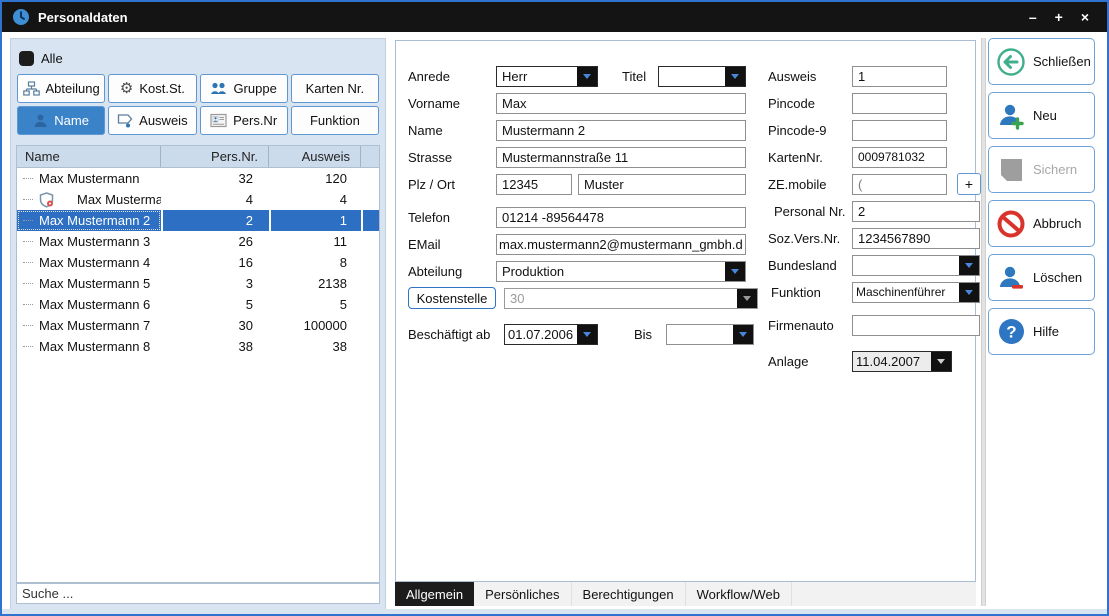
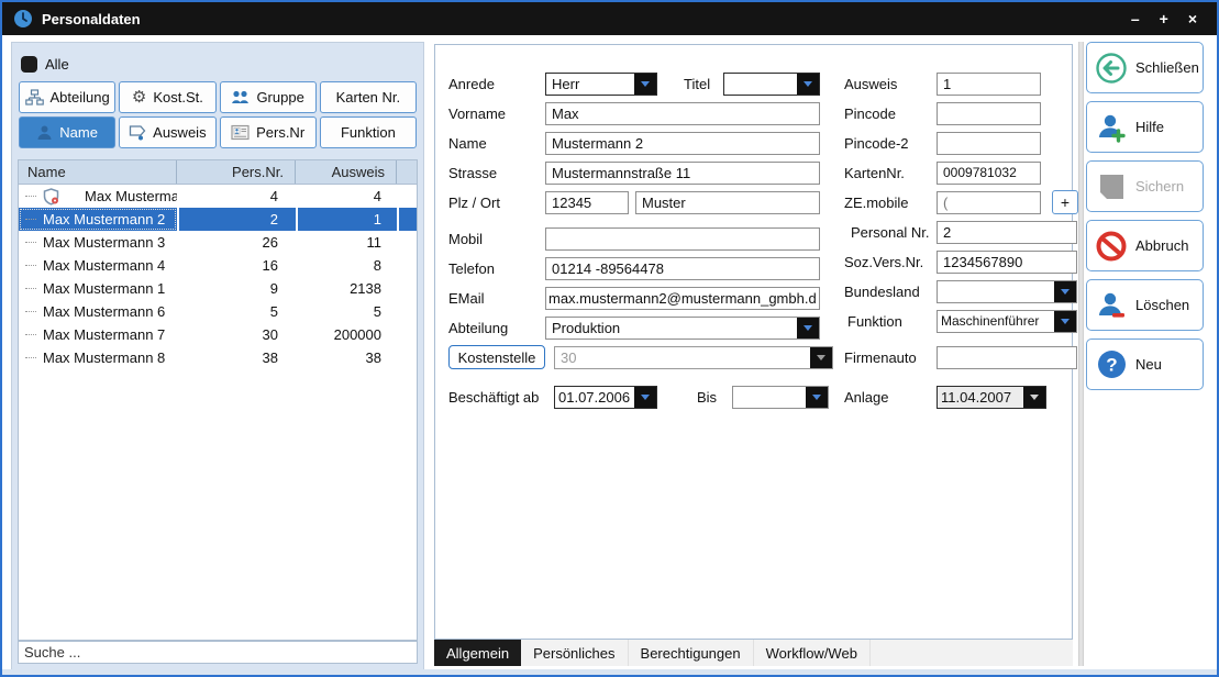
  Personaldaten
  –
  +
  ×
  Alle
  Abteilung
  ⚙
  Kost.St.
  Gruppe
  Karten Nr.
  Name
  Ausweis
  Pers.Nr
  Funktion
  Name
  Pers.Nr.
  Ausweis
- Max Mustermann
- 32
- 120
  Max Musterma
  4
  4
  Max Mustermann 2
  2
  1
  Max Mustermann 3
  26
  11
  Max Mustermann 4
  16
  8
- Max Mustermann 5
+ Max Mustermann 1
- 3
+ 9
  2138
  Max Mustermann 6
  5
  5
  Max Mustermann 7
  30
- 100000
+ 200000
  Max Mustermann 8
  38
  38
  Suche ...
  Anrede
  Herr
  Titel
  Vorname
  Max
  Name
  Mustermann 2
  Strasse
  Mustermannstraße 11
  Plz / Ort
  12345
  Muster
+ Mobil
  Telefon
  01214 -89564478
  EMail
  max.mustermann2@mustermann_gmbh.d
  Abteilung
  Produktion
  Kostenstelle
  30
  Beschäftigt ab
  01.07.2006
  Bis
  Ausweis
  1
  Pincode
- Pincode-9
+ Pincode-2
  KartenNr.
  0009781032
  ZE.mobile
  (
  +
  Personal Nr.
  2
  Soz.Vers.Nr.
  1234567890
  Bundesland
  Funktion
  Maschinenführer
  Firmenauto
  Anlage
  11.04.2007
  Allgemein
  Persönliches
  Berechtigungen
  Workflow/Web
  Schließen
- Neu
+ Hilfe
  Sichern
  Abbruch
  Löschen
  ?
- Hilfe
+ Neu
